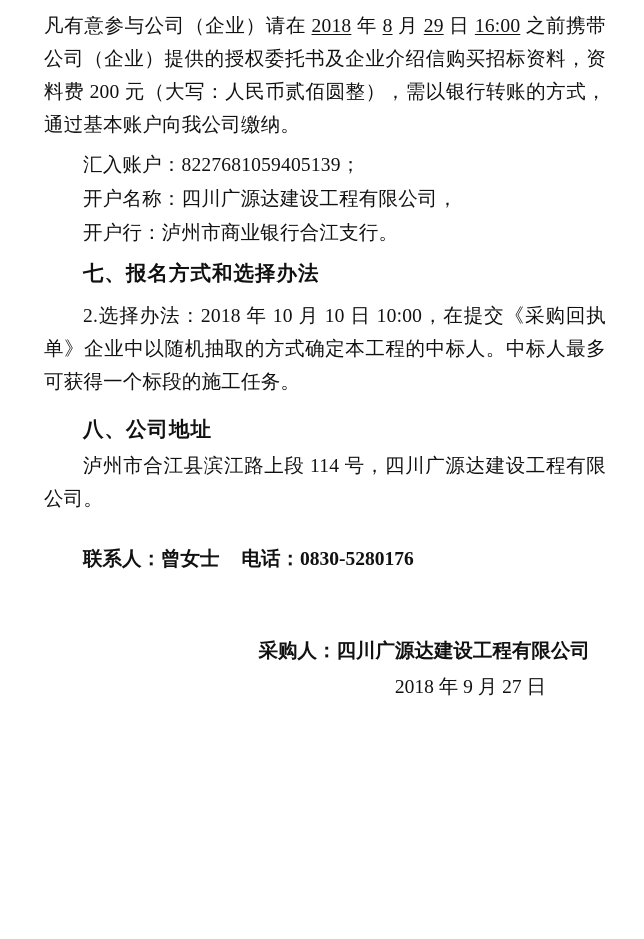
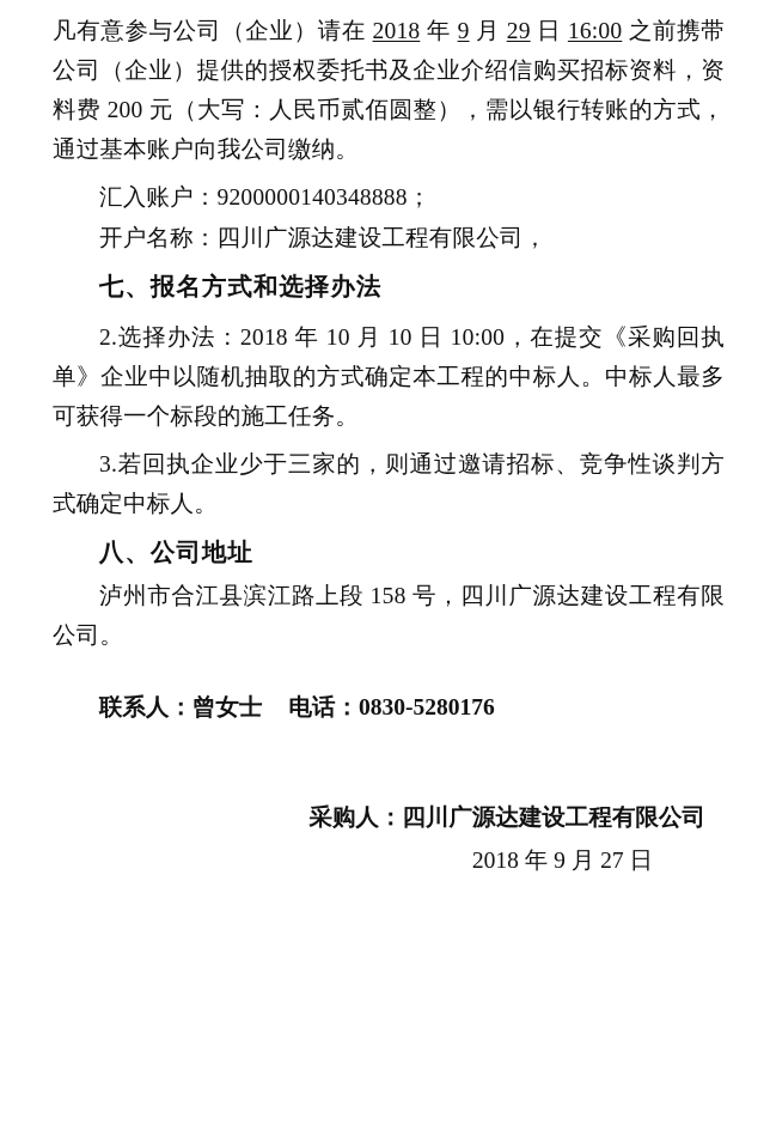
- 凡有意参与公司（企业）请在 2018 年 8 月 29 日 16:00 之前携带公司（企业）提供的授权委托书及企业介绍信购买招标资料，资料费 200 元（大写：人民币贰佰圆整），需以银行转账的方式，通过基本账户向我公司缴纳。
+ 凡有意参与公司（企业）请在 2018 年 9 月 29 日 16:00 之前携带公司（企业）提供的授权委托书及企业介绍信购买招标资料，资料费 200 元（大写：人民币贰佰圆整），需以银行转账的方式，通过基本账户向我公司缴纳。
- 汇入账户：8227681059405139；
+ 汇入账户：9200000140348888；
  开户名称：四川广源达建设工程有限公司，
- 开户行：泸州市商业银行合江支行。
  七、报名方式和选择办法
  2.选择办法：2018 年 10 月 10 日 10:00，在提交《采购回执单》企业中以随机抽取的方式确定本工程的中标人。中标人最多可获得一个标段的施工任务。
+ 3.若回执企业少于三家的，则通过邀请招标、竞争性谈判方式确定中标人。
  八、公司地址
- 泸州市合江县滨江路上段 114 号，四川广源达建设工程有限公司。
+ 泸州市合江县滨江路上段 158 号，四川广源达建设工程有限公司。
  联系人：曾女士 电话：0830-5280176
  采购人：四川广源达建设工程有限公司
  2018 年 9 月 27 日
